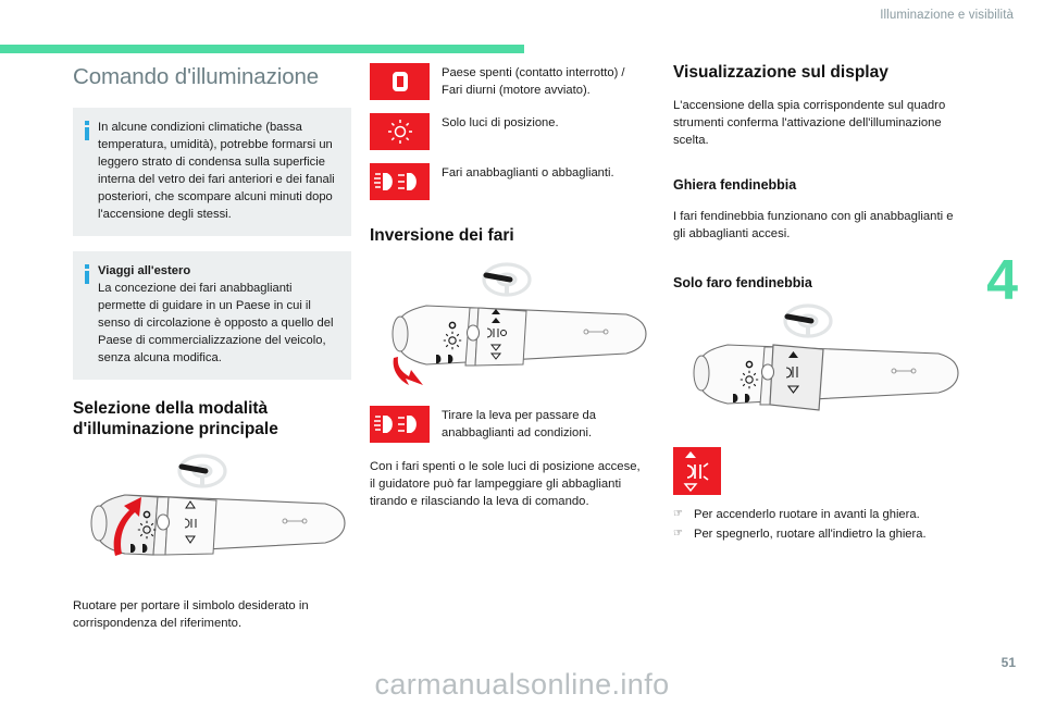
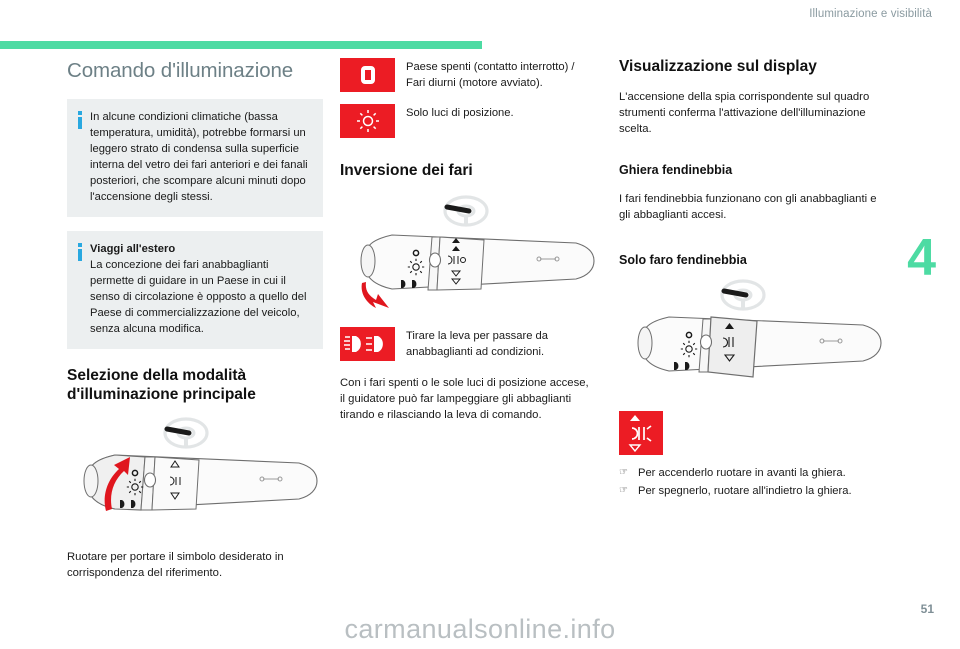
  Illuminazione e visibilità
  4
  Comando d'illuminazione
  In alcune condizioni climatiche (bassa temperatura, umidità), potrebbe formarsi un leggero strato di condensa sulla superficie interna del vetro dei fari anteriori e dei fanali posteriori, che scompare alcuni minuti dopo l'accensione degli stessi.
  Viaggi all'estero
  La concezione dei fari anabbaglianti permette di guidare in un Paese in cui il senso di circolazione è opposto a quello del Paese di commercializzazione del veicolo, senza alcuna modifica.
  Selezione della modalità d'illuminazione principale
  Ruotare per portare il simbolo desiderato in corrispondenza del riferimento.
  Paese spenti (contatto interrotto) / Fari diurni (motore avviato).
  Solo luci di posizione.
- Fari anabbaglianti o abbaglianti.
  Inversione dei fari
  Tirare la leva per passare da anabbaglianti ad condizioni.
  Con i fari spenti o le sole luci di posizione accese, il guidatore può far lampeggiare gli abbaglianti tirando e rilasciando la leva di comando.
  Visualizzazione sul display
  L'accensione della spia corrispondente sul quadro strumenti conferma l'attivazione dell'illuminazione scelta.
  Ghiera fendinebbia
  I fari fendinebbia funzionano con gli anabbaglianti e gli abbaglianti accesi.
  Solo faro fendinebbia
  ☞
  Per accenderlo ruotare in avanti la ghiera.
  ☞
  Per spegnerlo, ruotare all'indietro la ghiera.
  51
  carmanualsonline.info
